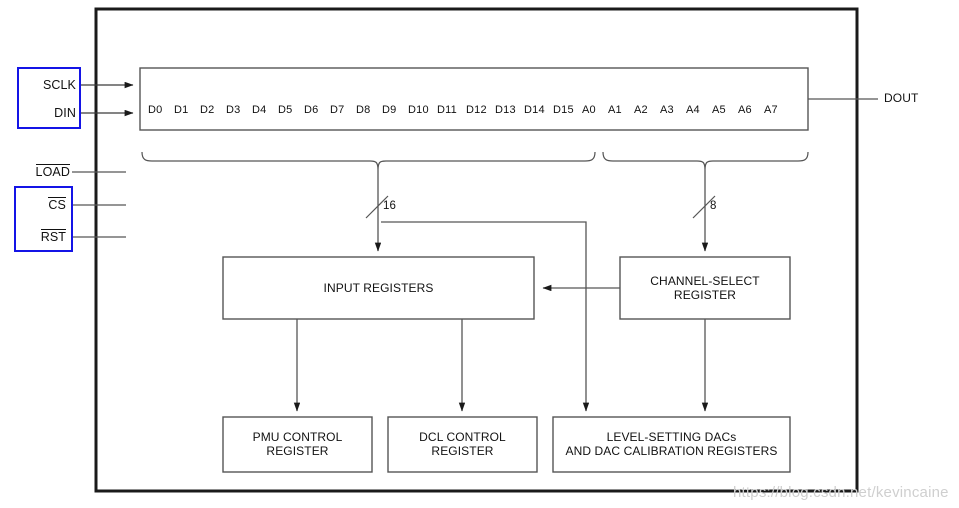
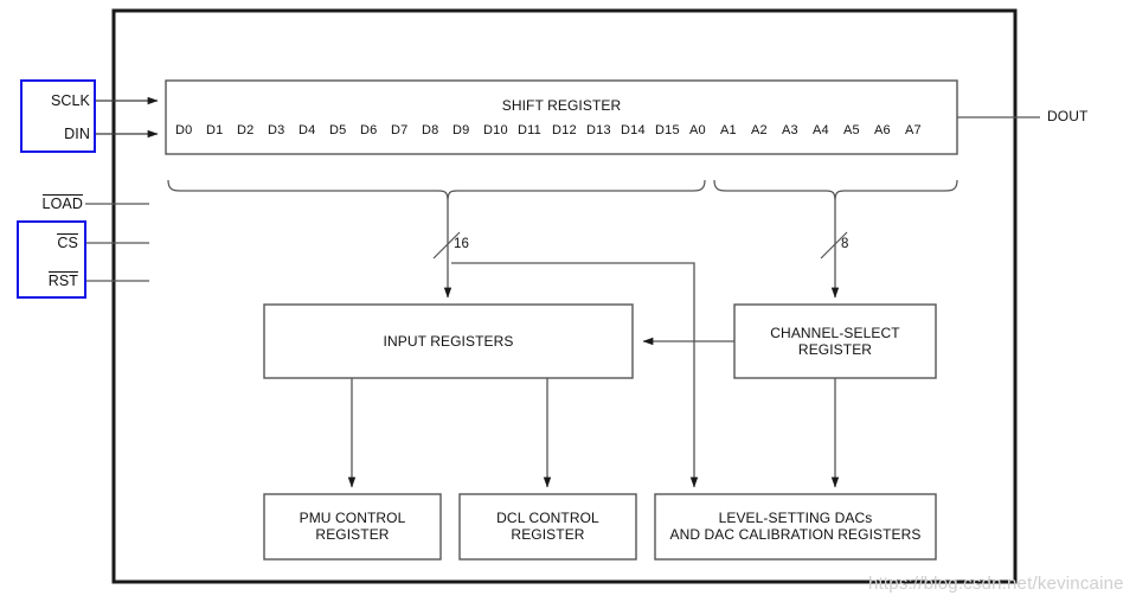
  SCLK
  DIN
  LOAD
  CS
  RST
  DOUT
+ SHIFT REGISTER
  D0 D1 D2 D3 D4 D5 D6 D7 D8 D9 D10 D11 D12 D13 D14 D15 A0 A1 A2 A3 A4 A5 A6 A7
  16
  8
  INPUT REGISTERS
  CHANNEL-SELECT
  REGISTER
  PMU CONTROL
  REGISTER
  DCL CONTROL
  REGISTER
  LEVEL-SETTING DACs
  AND DAC CALIBRATION REGISTERS
  https://blog.csdn.net/kevincaine
